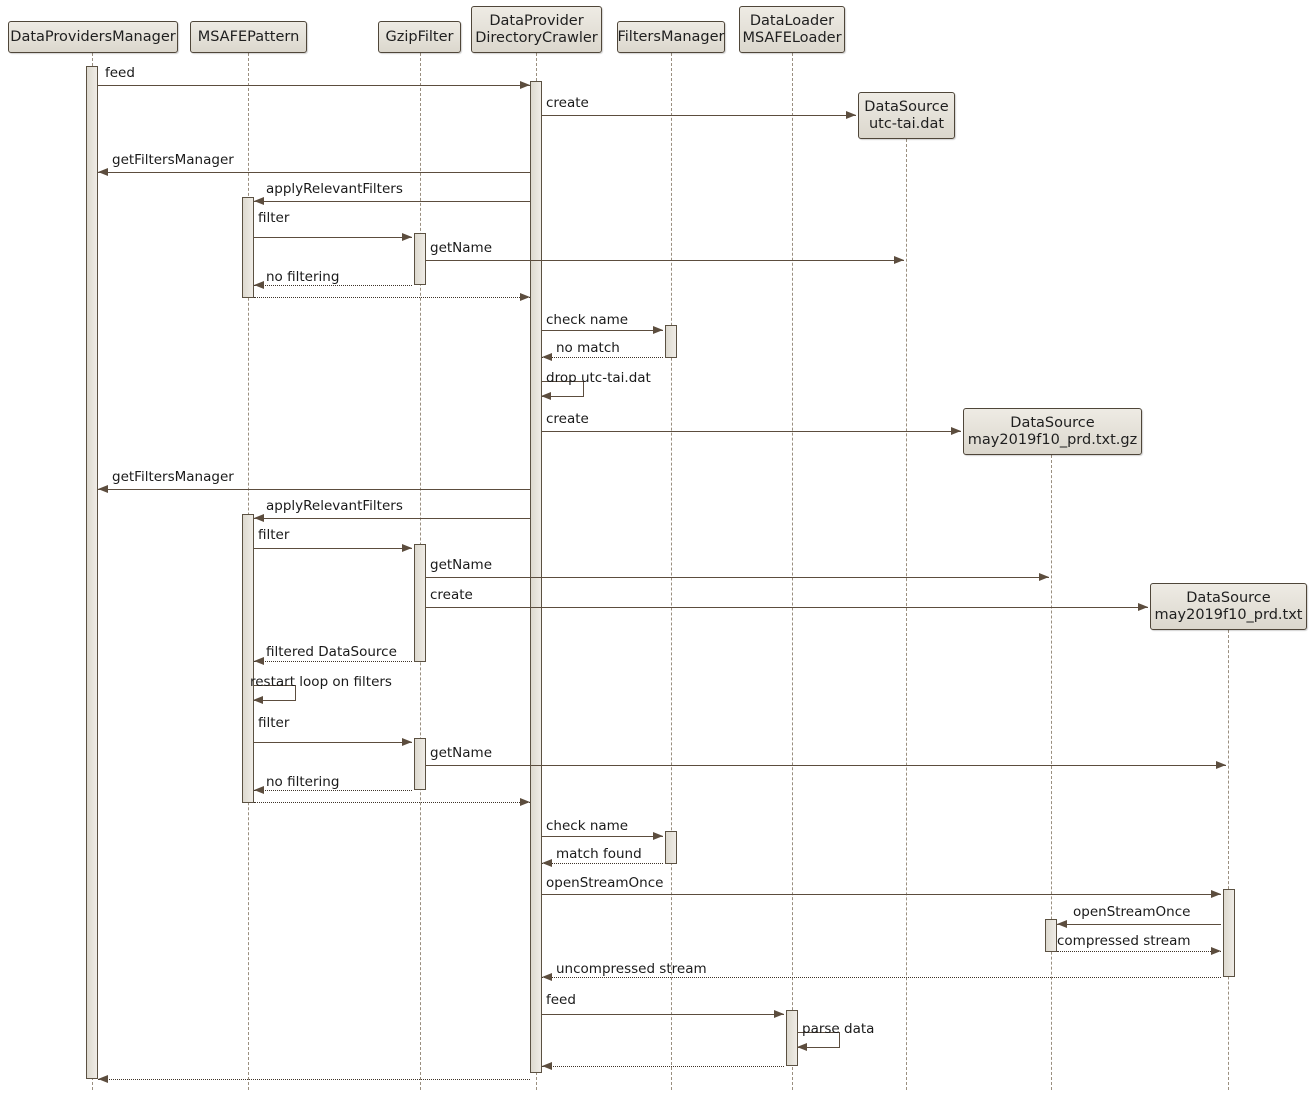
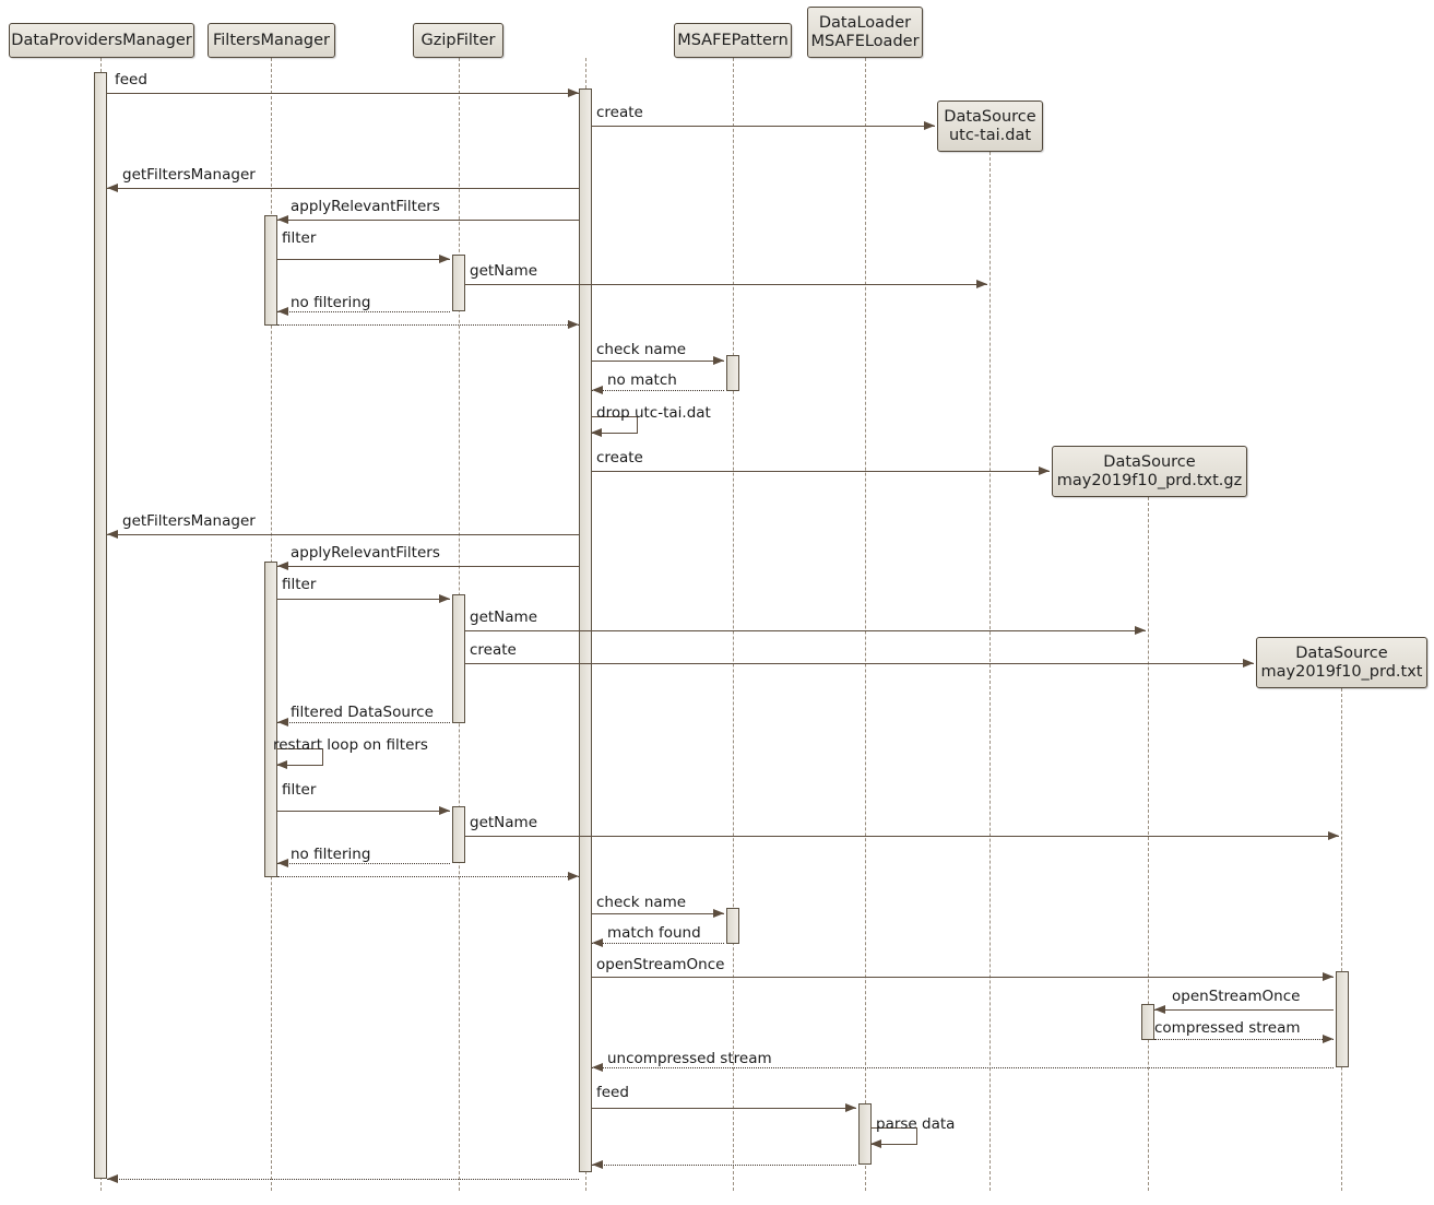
  feed
  create
  getFiltersManager
  applyRelevantFilters
  filter
  getName
  no filtering
  check name
  no match
  drop utc-tai.dat
  create
  getFiltersManager
  applyRelevantFilters
  filter
  getName
  create
  filtered DataSource
  restart loop on filters
  filter
  getName
  no filtering
  check name
  match found
  openStreamOnce
  openStreamOnce
  compressed stream
  uncompressed stream
  feed
  parse data
  DataProvidersManager
- MSAFEPattern
+ FiltersManager
  GzipFilter
- DataProvider
- DirectoryCrawler
- FiltersManager
+ MSAFEPattern
  DataLoader
  MSAFELoader
  DataSource
  utc-tai.dat
  DataSource
  may2019f10_prd.txt.gz
  DataSource
  may2019f10_prd.txt
